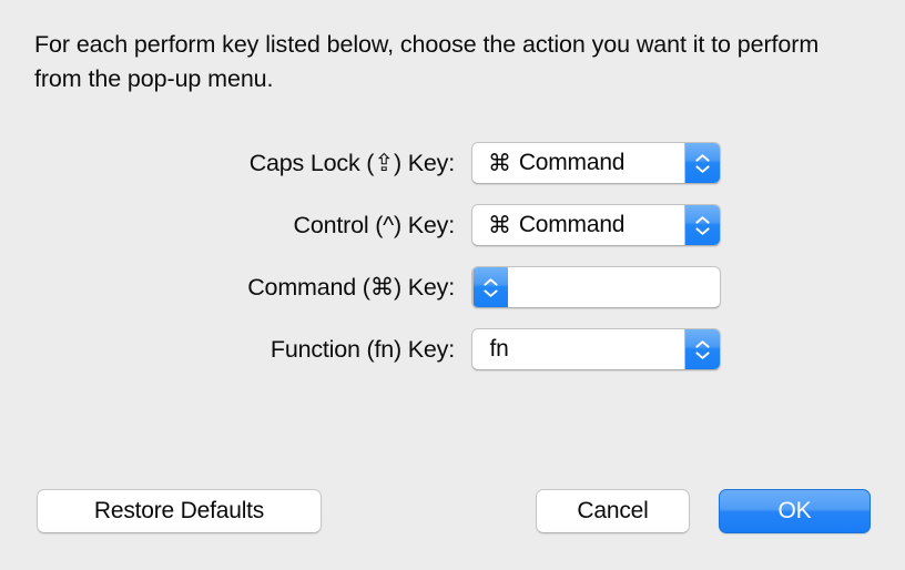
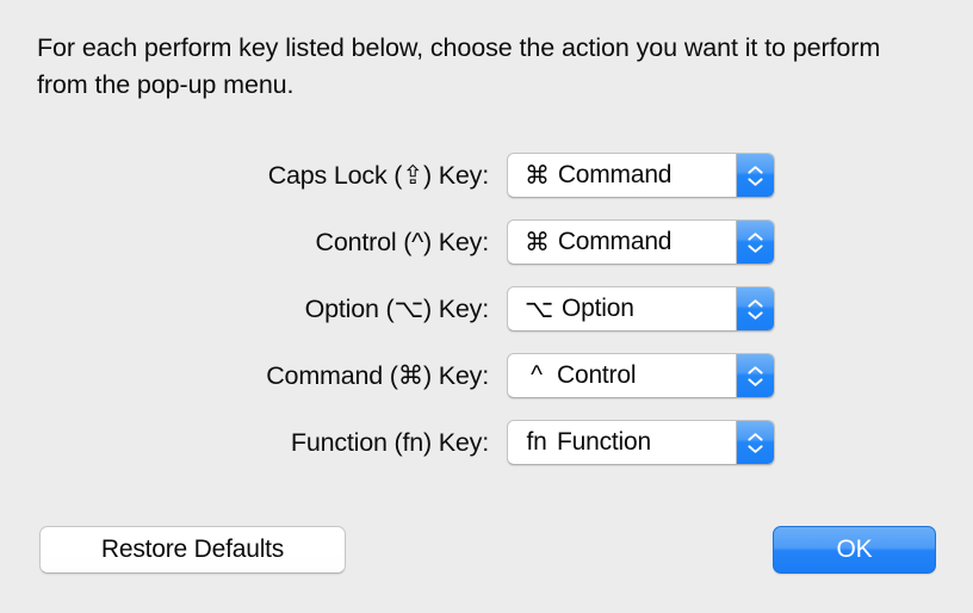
  For each perform key listed below, choose the action you want it to perform from the pop-up menu.
  Caps Lock (⇪) Key:
  ⌘
  Command
  Control (^) Key:
  ⌘
  Command
+ Option (⌥) Key:
+ ⌥
+ Option
  Command (⌘) Key:
+ ^
+ Control
  Function (fn) Key:
  fn
+ Function
  Restore Defaults
- Cancel
  OK
